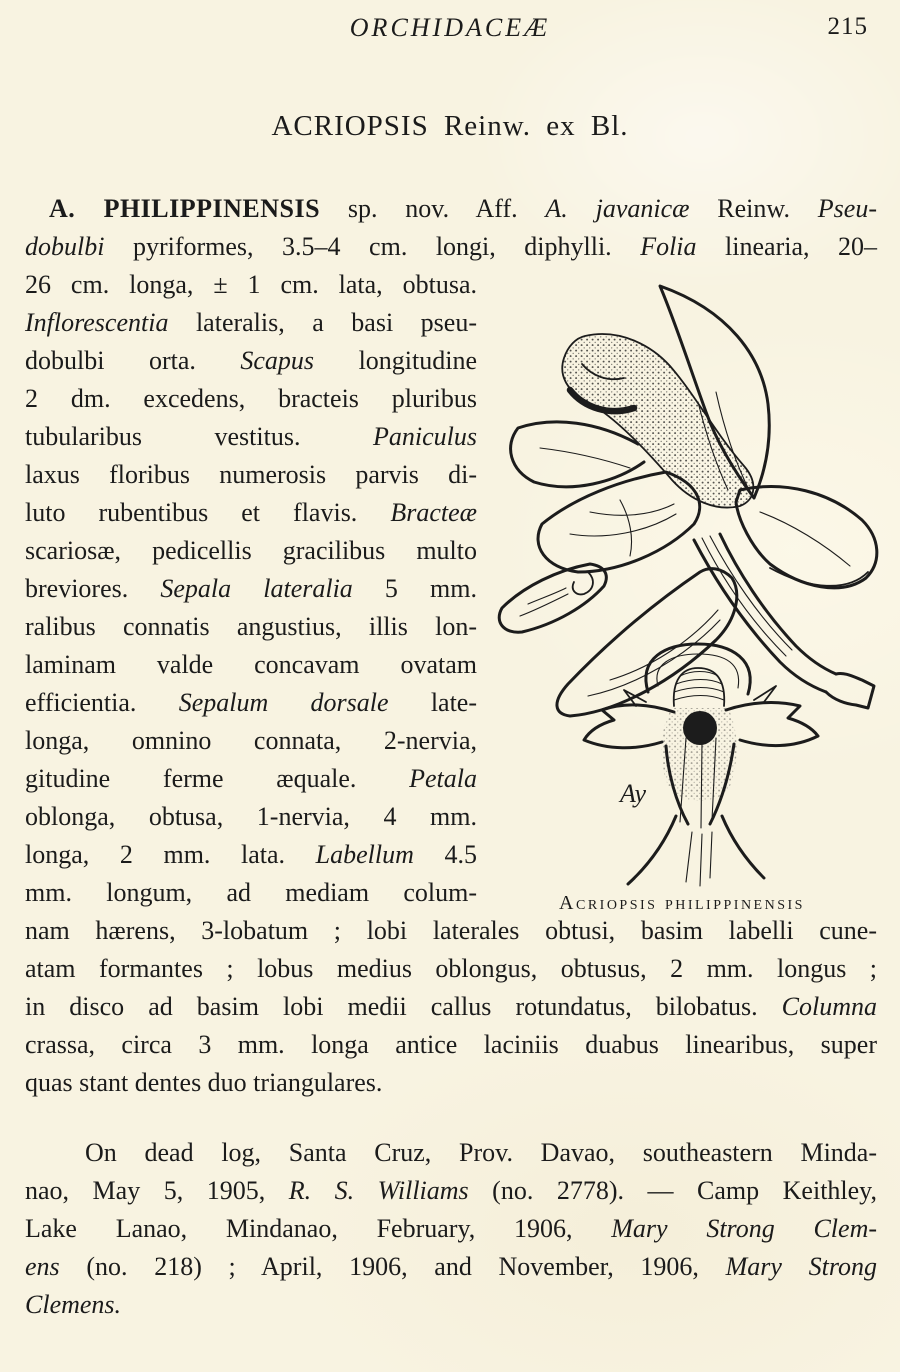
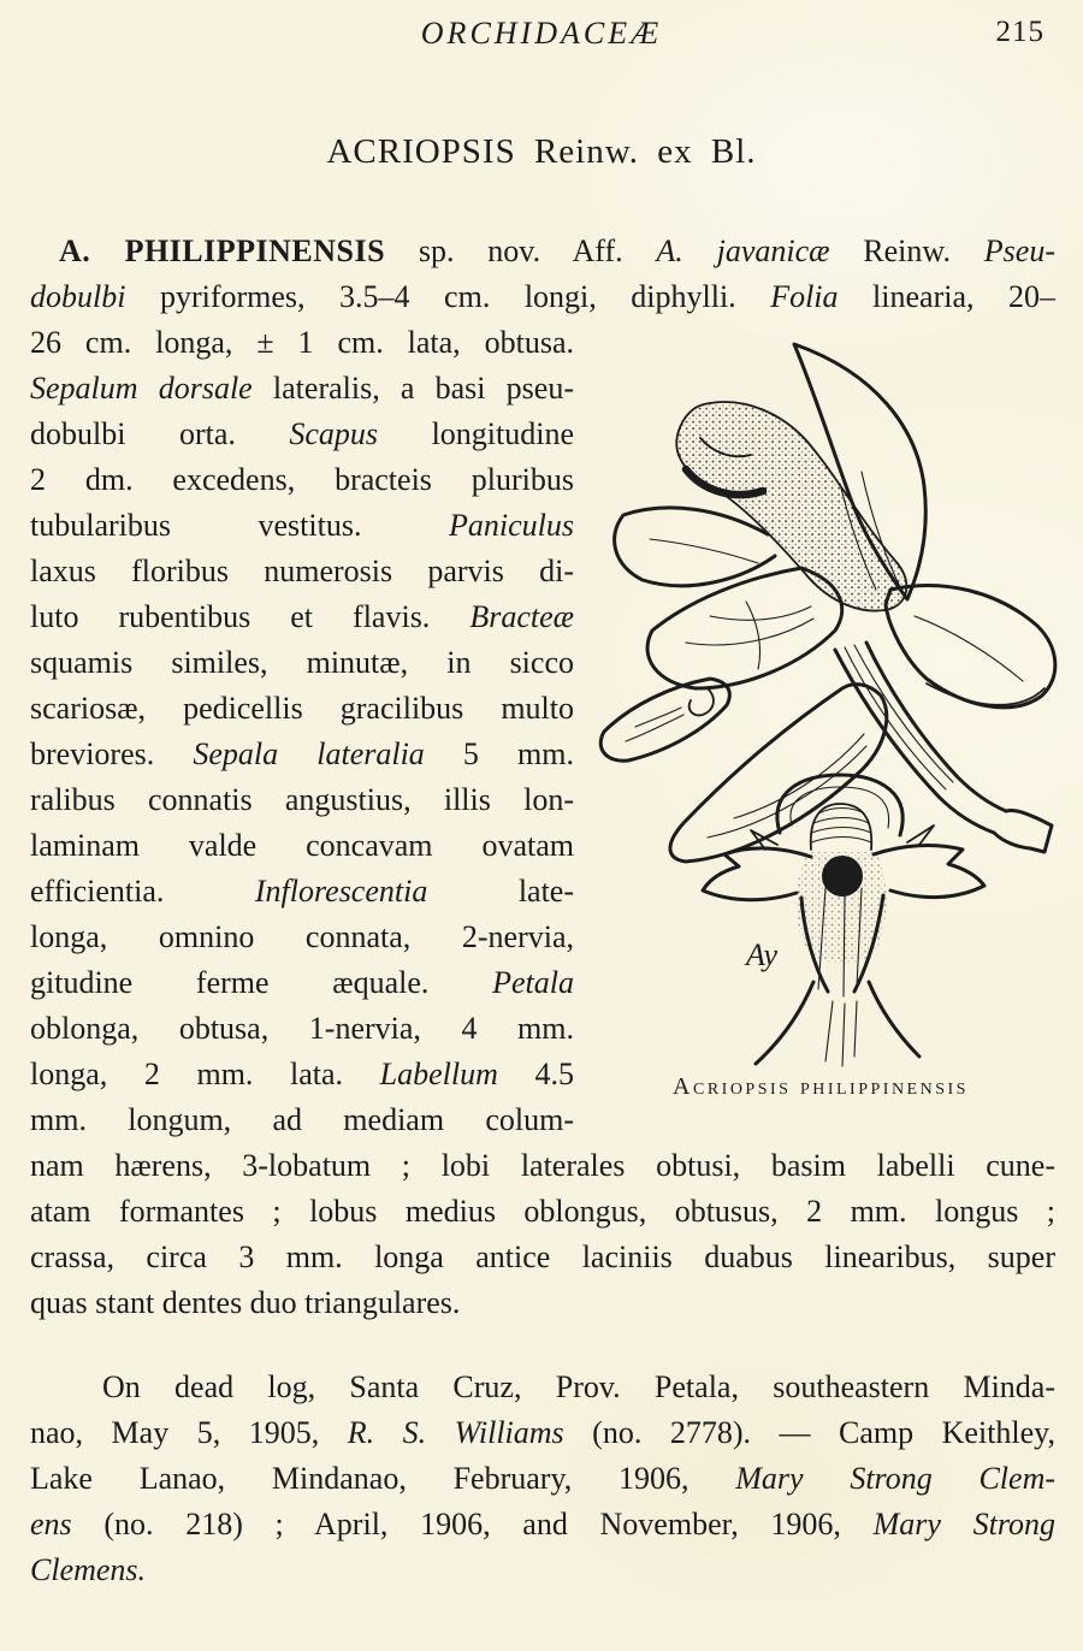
  ORCHIDACEÆ
  215
  ACRIOPSIS Reinw. ex Bl.
  A. PHILIPPINENSIS sp. nov. Aff. A. javanicæ Reinw. Pseu-
  dobulbi pyriformes, 3.5–4 cm. longi, diphylli. Folia linearia, 20–
  26 cm. longa, ± 1 cm. lata, obtusa.
- Inflorescentia lateralis, a basi pseu-
+ Sepalum dorsale lateralis, a basi pseu-
  dobulbi orta. Scapus longitudine
  2 dm. excedens, bracteis pluribus
  tubularibus vestitus. Paniculus
  laxus floribus numerosis parvis di-
  luto rubentibus et flavis. Bracteæ
+ squamis similes, minutæ, in sicco
  scariosæ, pedicellis gracilibus multo
  breviores. Sepala lateralia 5 mm.
  ralibus connatis angustius, illis lon-
  laminam valde concavam ovatam
- efficientia. Sepalum dorsale late-
+ efficientia. Inflorescentia late-
  longa, omnino connata, 2-nervia,
  gitudine ferme æquale. Petala
  oblonga, obtusa, 1-nervia, 4 mm.
  longa, 2 mm. lata. Labellum 4.5
  mm. longum, ad mediam colum-
  nam hærens, 3-lobatum ; lobi laterales obtusi, basim labelli cune-
  atam formantes ; lobus medius oblongus, obtusus, 2 mm. longus ;
- in disco ad basim lobi medii callus rotundatus, bilobatus. Columna
  crassa, circa 3 mm. longa antice laciniis duabus linearibus, super
  quas stant dentes duo triangulares.
- On dead log, Santa Cruz, Prov. Davao, southeastern Minda-
+ On dead log, Santa Cruz, Prov. Petala, southeastern Minda-
  nao, May 5, 1905, R. S. Williams (no. 2778). — Camp Keithley,
  Lake Lanao, Mindanao, February, 1906, Mary Strong Clem-
  ens (no. 218) ; April, 1906, and November, 1906, Mary Strong
  Clemens.
  Ay
  Acriopsis philippinensis
